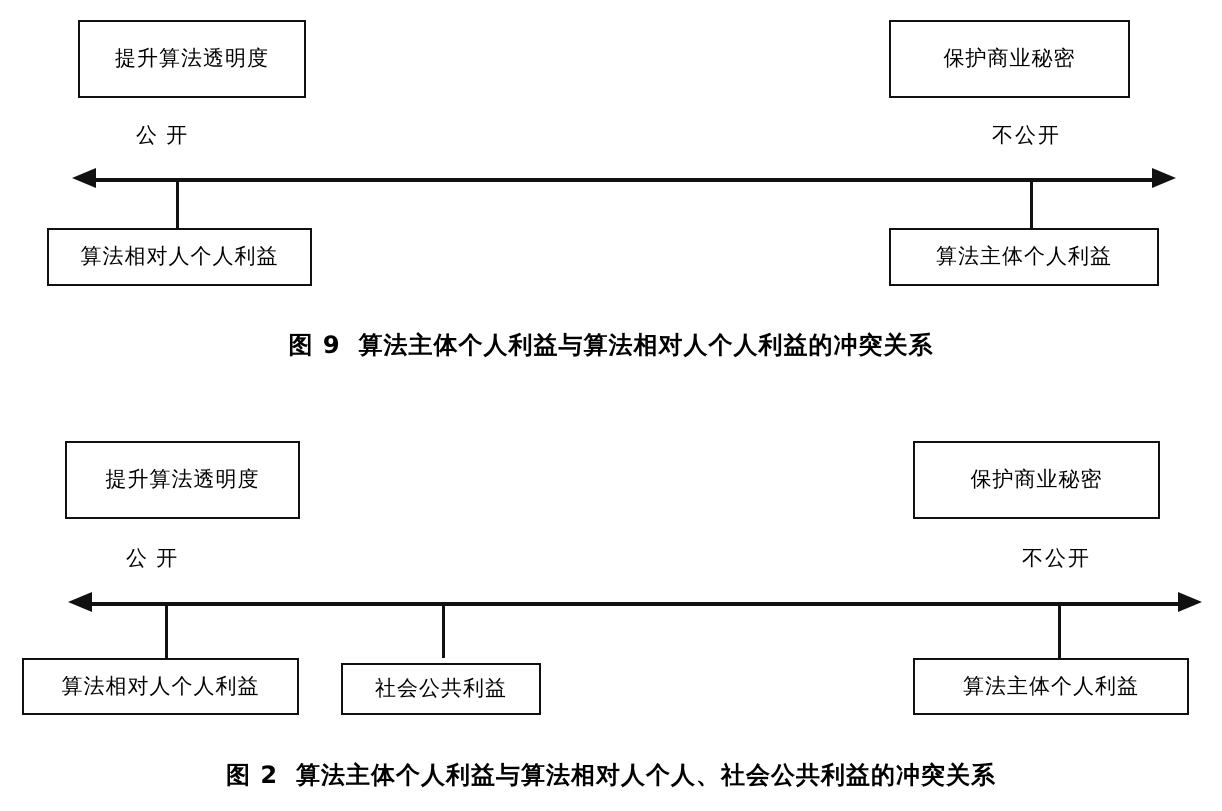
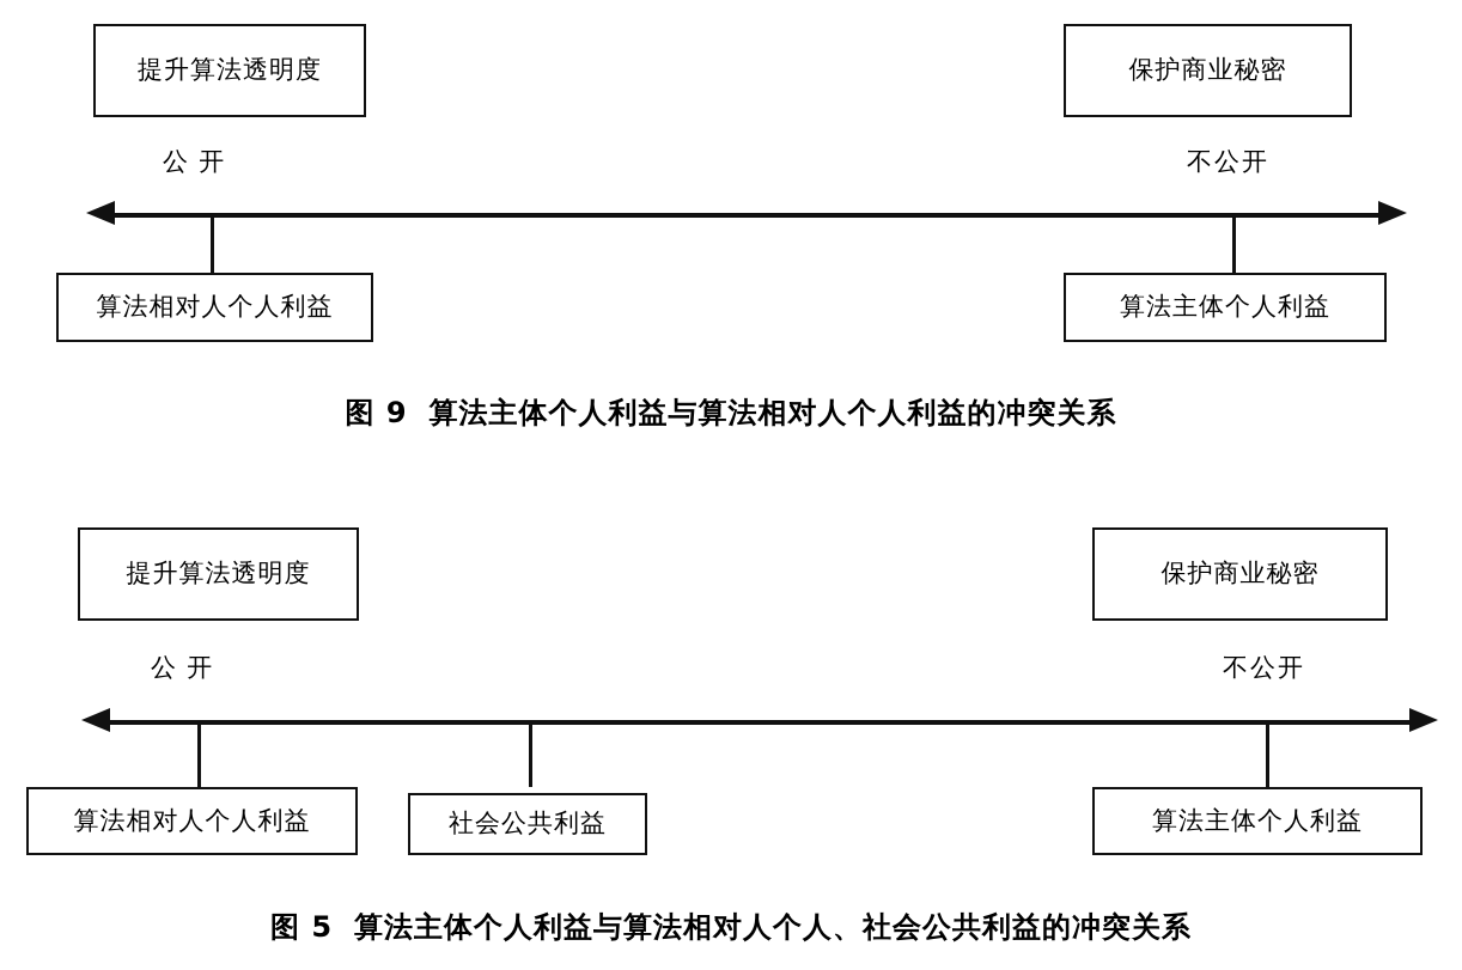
  提升算法透明度
  保护商业秘密
  公 开
  不公开
  算法相对人个人利益
  算法主体个人利益
  图 9 算法主体个人利益与算法相对人个人利益的冲突关系
  提升算法透明度
  保护商业秘密
  公 开
  不公开
  算法相对人个人利益
  社会公共利益
  算法主体个人利益
- 图 2 算法主体个人利益与算法相对人个人、社会公共利益的冲突关系
+ 图 5 算法主体个人利益与算法相对人个人、社会公共利益的冲突关系
